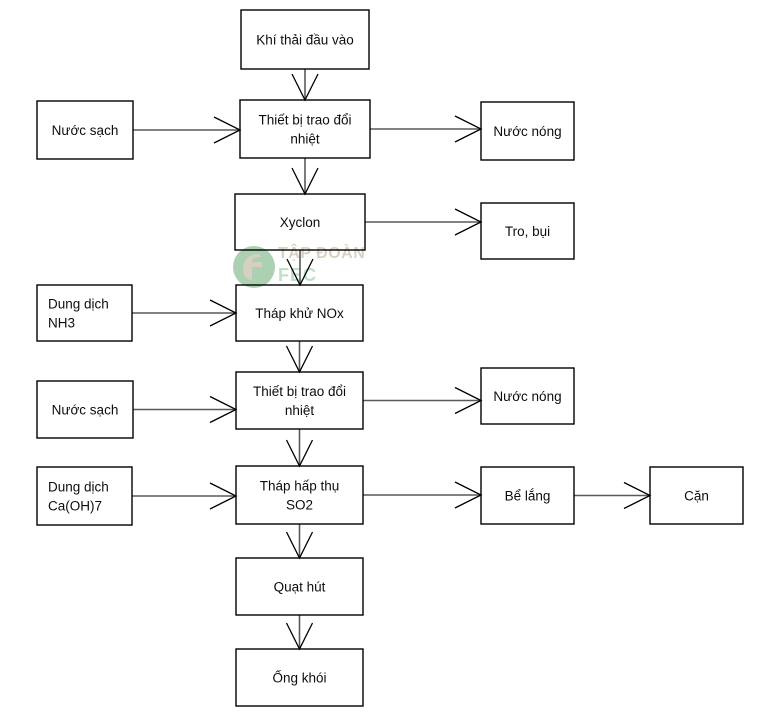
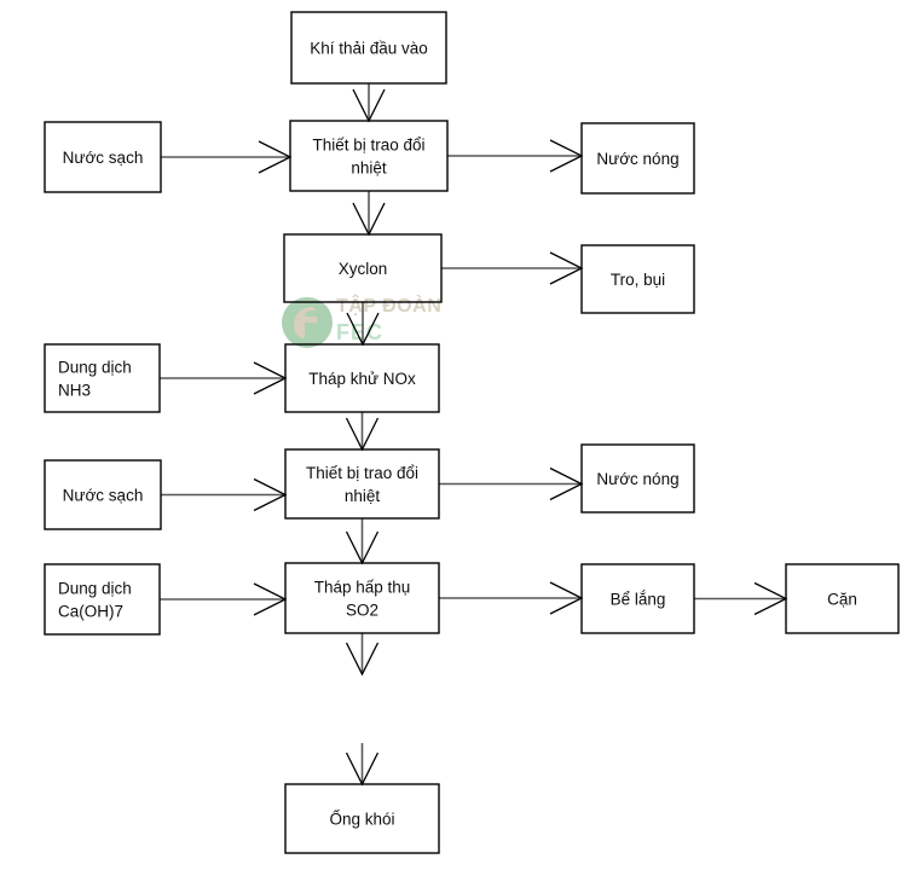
  TẬP ĐOÀN
  FEC
  Khí thải đầu vào
  Nước sạch
  Thiết bị trao đổi
  nhiệt
  Nước nóng
  Xyclon
  Tro, bụi
  Dung dịch
  NH3
  Tháp khử NOx
  Nước sạch
  Thiết bị trao đổi
  nhiệt
  Nước nóng
  Dung dịch
  Ca(OH)7
  Tháp hấp thụ
  SO2
  Bể lắng
  Cặn
- Quạt hút
  Ống khói
